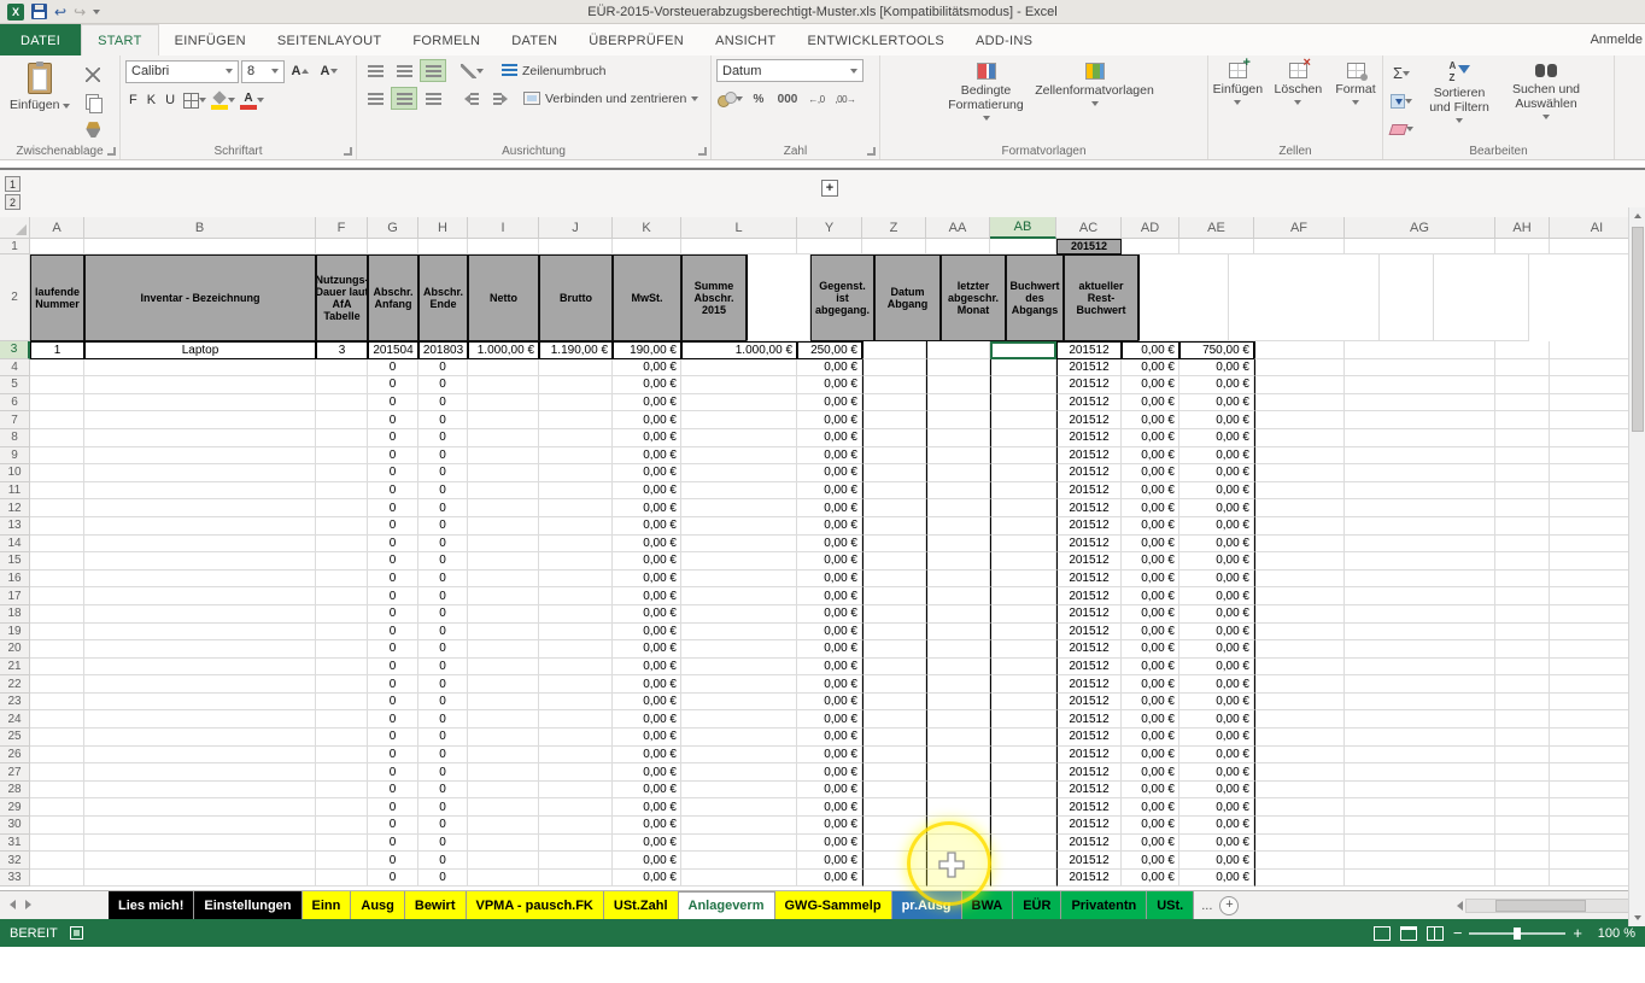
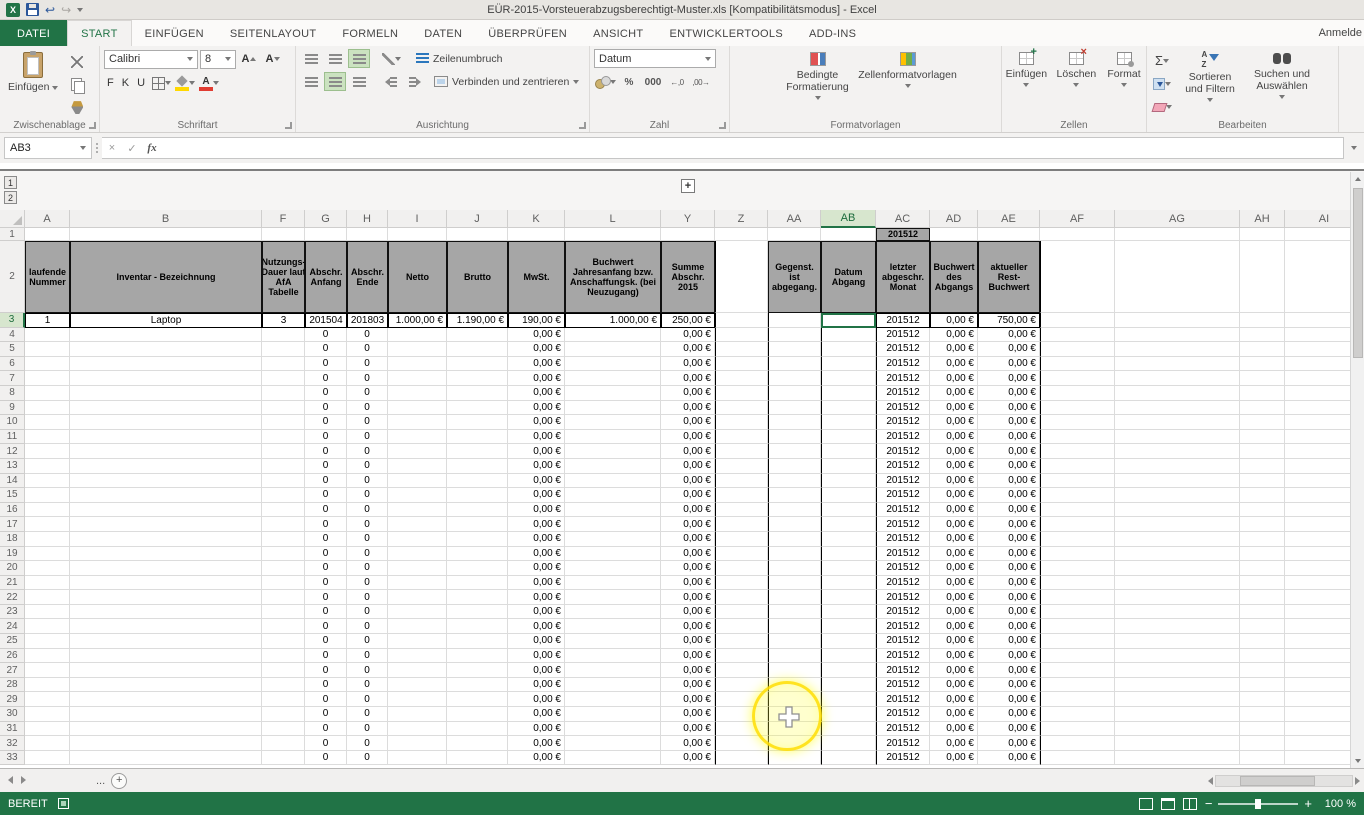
  ↩
  ↪
  EÜR-2015-Vorsteuerabzugsberechtigt-Muster.xls [Kompatibilitätsmodus] - Excel
  DATEI
  START
  EINFÜGEN
  SEITENLAYOUT
  FORMELN
  DATEN
  ÜBERPRÜFEN
  ANSICHT
  ENTWICKLERTOOLS
  ADD-INS
  Anmelde
  Einfügen
  Zwischenablage
  Calibri
  8
  F
  K
  U
  Schriftart
  Zeilenumbruch
  Verbinden und zentrieren
  Ausrichtung
  Datum
  %
  000
  ←,0
  ,00→
  Zahl
  Bedingte Formatierung
  Zellenformatvorlagen
  Formatvorlagen
  Einfügen
  Löschen
  Format
  Zellen
  Σ
  Sortieren und Filtern
  Suchen und Auswählen
  Bearbeiten
+ AB3
+ ×
+ ✓
+ fx
  1
  2
  +
  A
  B
  F
  G
  H
  I
  J
  K
  L
  Y
  Z
  AA
  AB
  AC
  AD
  AE
  AF
  AG
  AH
  AI
  1
  201512
  2
  laufende Nummer
  Inventar - Bezeichnung
  Nutzungs-Dauer laut AfA Tabelle
  Abschr. Anfang
  Abschr. Ende
  Netto
  Brutto
  MwSt.
+ Buchwert Jahresanfang bzw. Anschaffungsk. (bei Neuzugang)
  Summe Abschr. 2015
  Gegenst. ist abgegang.
  Datum Abgang
  letzter abgeschr. Monat
  Buchwert des Abgangs
  aktueller Rest-Buchwert
  3
  1
  Laptop
  3
  201504
  201803
  1.000,00 €
  1.190,00 €
  190,00 €
  1.000,00 €
  250,00 €
  201512
  0,00 €
  750,00 €
  4
  0
  0
  0,00 €
  0,00 €
  201512
  0,00 €
  0,00 €
  5
  0
  0
  0,00 €
  0,00 €
  201512
  0,00 €
  0,00 €
  6
  0
  0
  0,00 €
  0,00 €
  201512
  0,00 €
  0,00 €
  7
  0
  0
  0,00 €
  0,00 €
  201512
  0,00 €
  0,00 €
  8
  0
  0
  0,00 €
  0,00 €
  201512
  0,00 €
  0,00 €
  9
  0
  0
  0,00 €
  0,00 €
  201512
  0,00 €
  0,00 €
  10
  0
  0
  0,00 €
  0,00 €
  201512
  0,00 €
  0,00 €
  11
  0
  0
  0,00 €
  0,00 €
  201512
  0,00 €
  0,00 €
  12
  0
  0
  0,00 €
  0,00 €
  201512
  0,00 €
  0,00 €
  13
  0
  0
  0,00 €
  0,00 €
  201512
  0,00 €
  0,00 €
  14
  0
  0
  0,00 €
  0,00 €
  201512
  0,00 €
  0,00 €
  15
  0
  0
  0,00 €
  0,00 €
  201512
  0,00 €
  0,00 €
  16
  0
  0
  0,00 €
  0,00 €
  201512
  0,00 €
  0,00 €
  17
  0
  0
  0,00 €
  0,00 €
  201512
  0,00 €
  0,00 €
  18
  0
  0
  0,00 €
  0,00 €
  201512
  0,00 €
  0,00 €
  19
  0
  0
  0,00 €
  0,00 €
  201512
  0,00 €
  0,00 €
  20
  0
  0
  0,00 €
  0,00 €
  201512
  0,00 €
  0,00 €
  21
  0
  0
  0,00 €
  0,00 €
  201512
  0,00 €
  0,00 €
  22
  0
  0
  0,00 €
  0,00 €
  201512
  0,00 €
  0,00 €
  23
  0
  0
  0,00 €
  0,00 €
  201512
  0,00 €
  0,00 €
  24
  0
  0
  0,00 €
  0,00 €
  201512
  0,00 €
  0,00 €
  25
  0
  0
  0,00 €
  0,00 €
  201512
  0,00 €
  0,00 €
  26
  0
  0
  0,00 €
  0,00 €
  201512
  0,00 €
  0,00 €
  27
  0
  0
  0,00 €
  0,00 €
  201512
  0,00 €
  0,00 €
  28
  0
  0
  0,00 €
  0,00 €
  201512
  0,00 €
  0,00 €
  29
  0
  0
  0,00 €
  0,00 €
  201512
  0,00 €
  0,00 €
  30
  0
  0
  0,00 €
  0,00 €
  201512
  0,00 €
  0,00 €
  31
  0
  0
  0,00 €
  0,00 €
  201512
  0,00 €
  0,00 €
  32
  0
  0
  0,00 €
  0,00 €
  201512
  0,00 €
  0,00 €
  33
  0
  0
  0,00 €
  0,00 €
  201512
  0,00 €
  0,00 €
- Lies mich!
- Einstellungen
- Einn
- Ausg
- Bewirt
- VPMA - pausch.FK
- USt.Zahl
- Anlageverm
- GWG-Sammelp
- pr.Ausg
- BWA
- EÜR
- Privatentn
- USt.
  ...
  +
  BEREIT
  −
  +
  100 %
